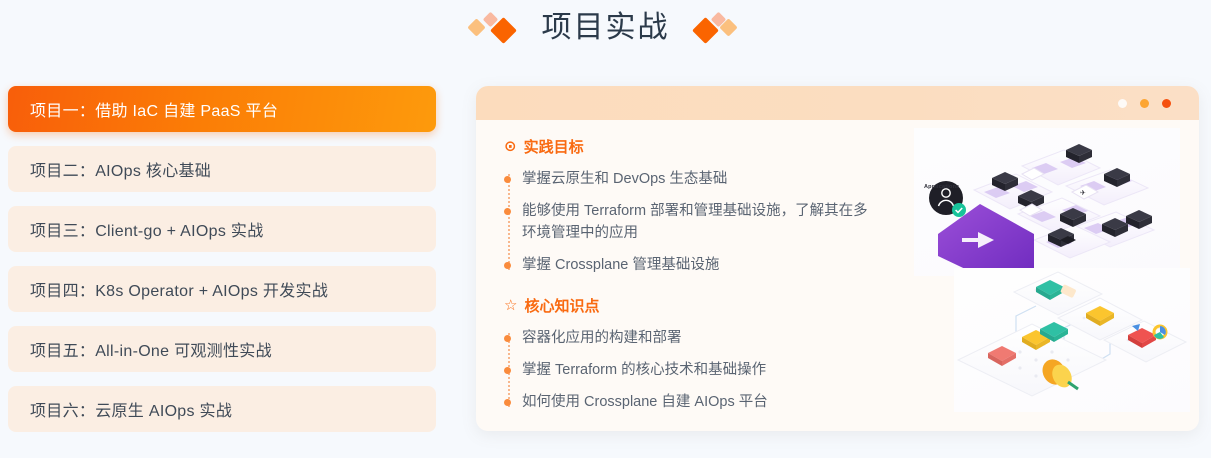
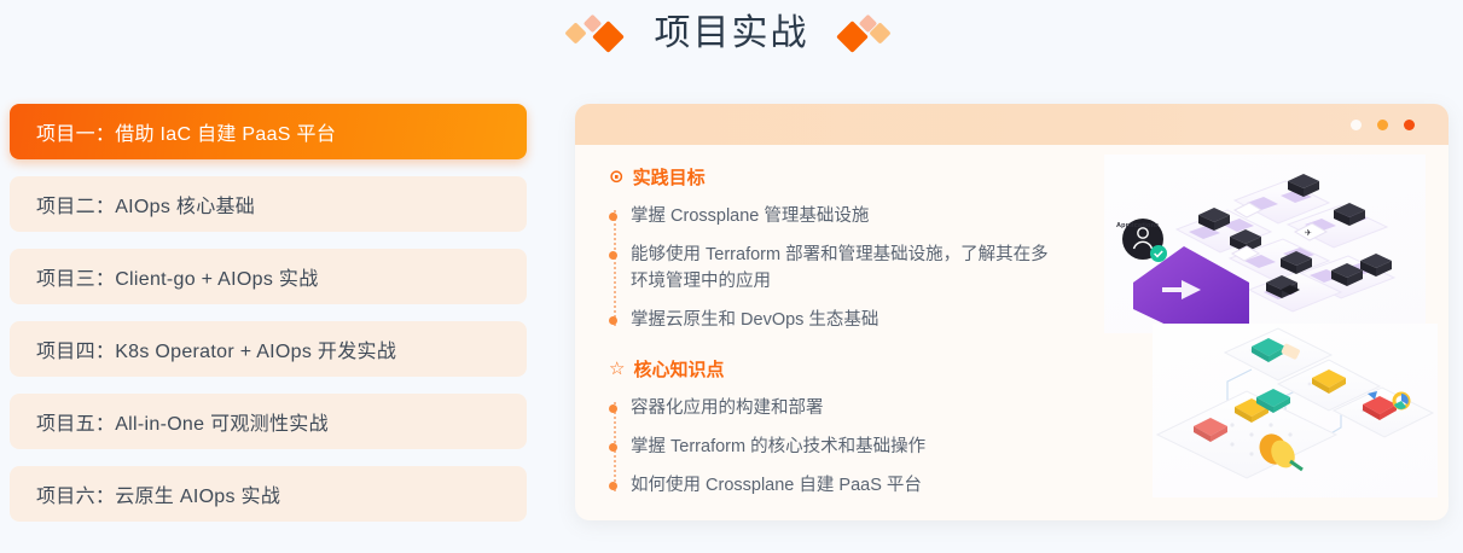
  项目实战
  项目一：借助 IaC 自建 PaaS 平台
  项目二：AIOps 核心基础
  项目三：Client-go + AIOps 实战
  项目四：K8s Operator + AIOps 开发实战
  项目五：All-in-One 可观测性实战
  项目六：云原生 AIOps 实战
  ⊙
  实践目标
- 掌握云原生和 DevOps 生态基础
+ 掌握 Crossplane 管理基础设施
  能够使用 Terraform 部署和管理基础设施，了解其在多环境管理中的应用
- 掌握 Crossplane 管理基础设施
+ 掌握云原生和 DevOps 生态基础
  ☆
  核心知识点
  容器化应用的构建和部署
  掌握 Terraform 的核心技术和基础操作
- 如何使用 Crossplane 自建 AIOps 平台
+ 如何使用 Crossplane 自建 PaaS 平台
